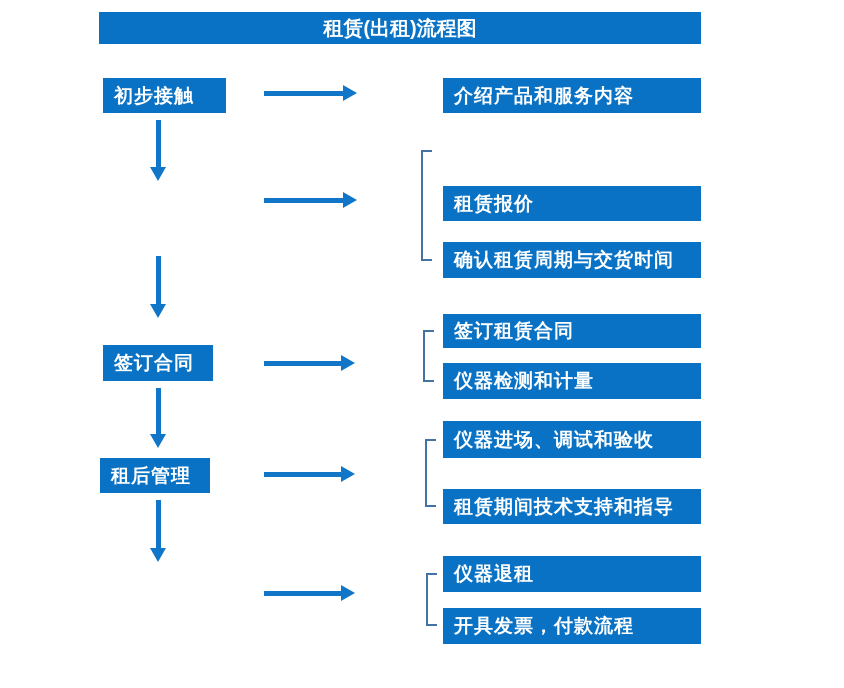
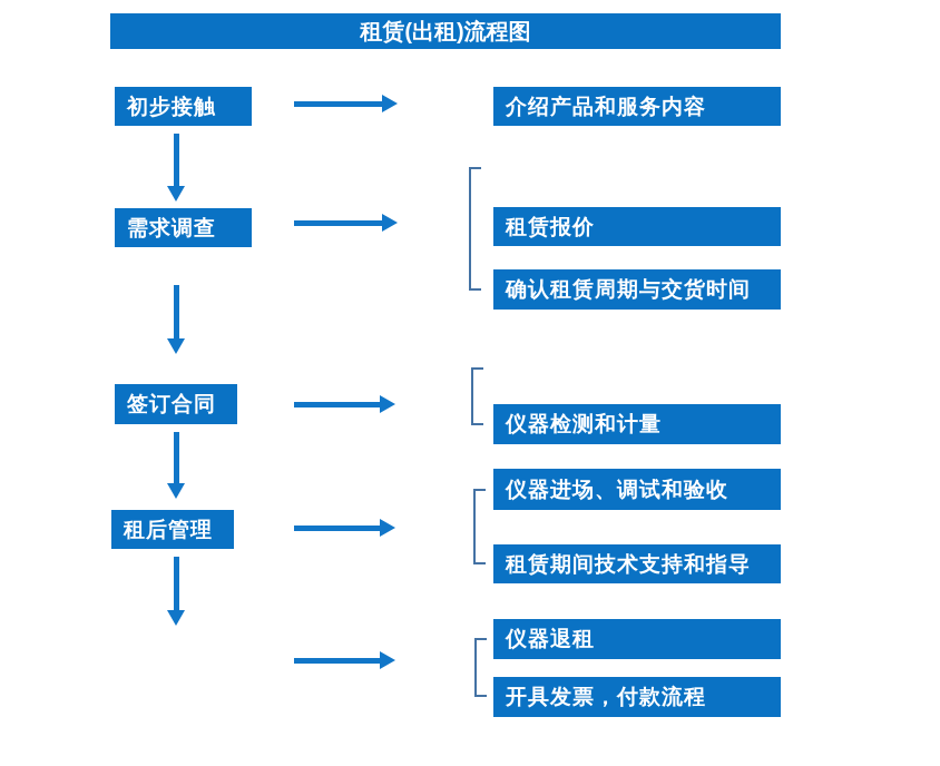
  租赁(出租)流程图
  初步接触
+ 需求调查
  签订合同
  租后管理
  介绍产品和服务内容
  租赁报价
  确认租赁周期与交货时间
- 签订租赁合同
  仪器检测和计量
  仪器进场、调试和验收
  租赁期间技术支持和指导
  仪器退租
  开具发票，付款流程
